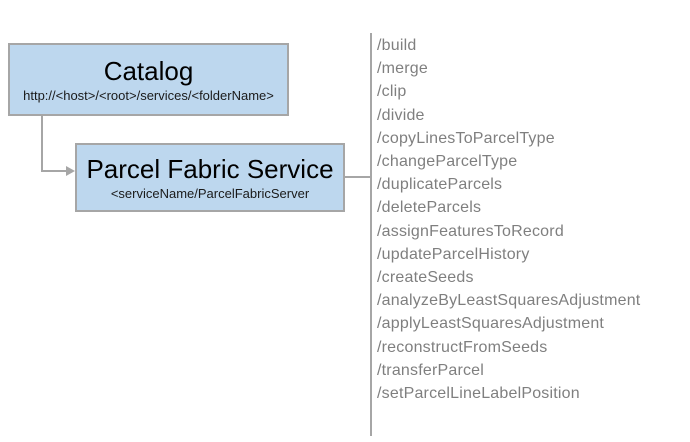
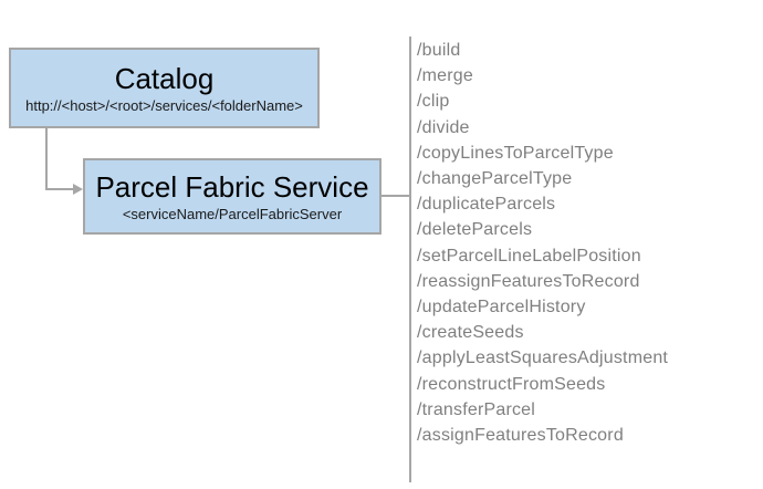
  Catalog
  http://<host>/<root>/services/<folderName>
  Parcel Fabric Service
  <serviceName/ParcelFabricServer
  /build
  /merge
  /clip
  /divide
  /copyLinesToParcelType
  /changeParcelType
  /duplicateParcels
  /deleteParcels
- /assignFeaturesToRecord
+ /setParcelLineLabelPosition
+ /reassignFeaturesToRecord
  /updateParcelHistory
  /createSeeds
- /analyzeByLeastSquaresAdjustment
  /applyLeastSquaresAdjustment
  /reconstructFromSeeds
  /transferParcel
- /setParcelLineLabelPosition
+ /assignFeaturesToRecord
